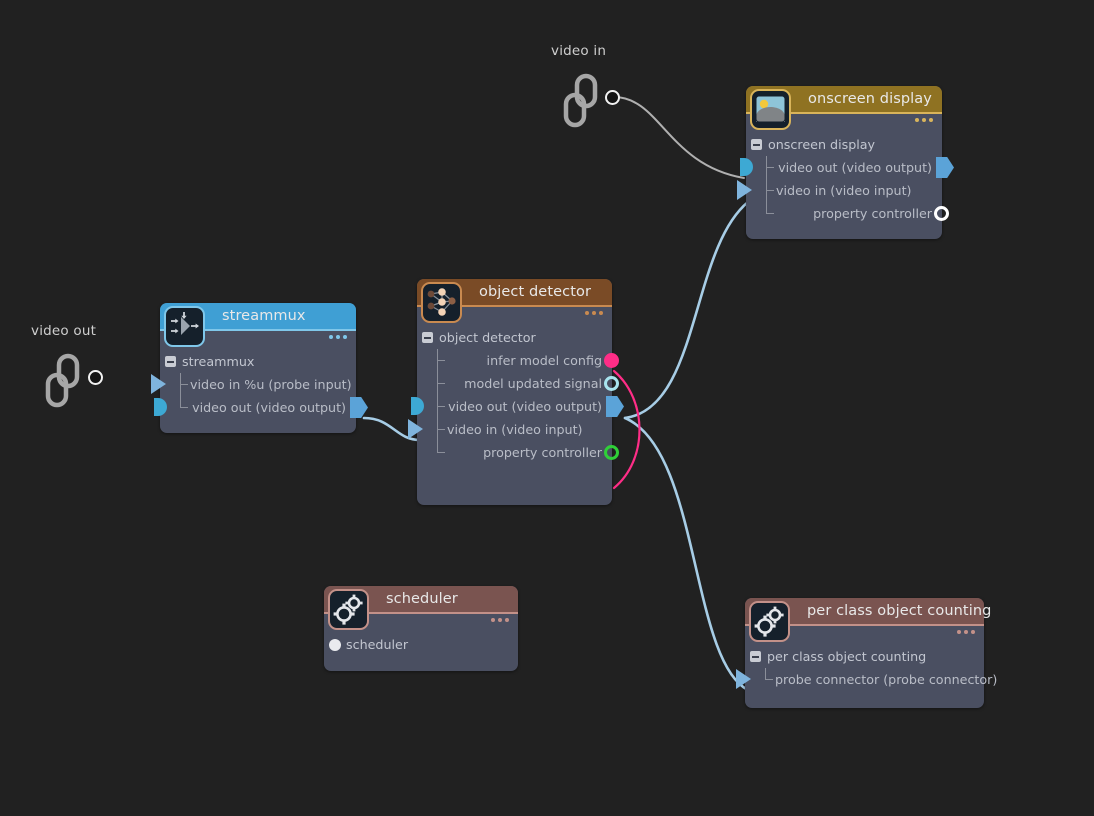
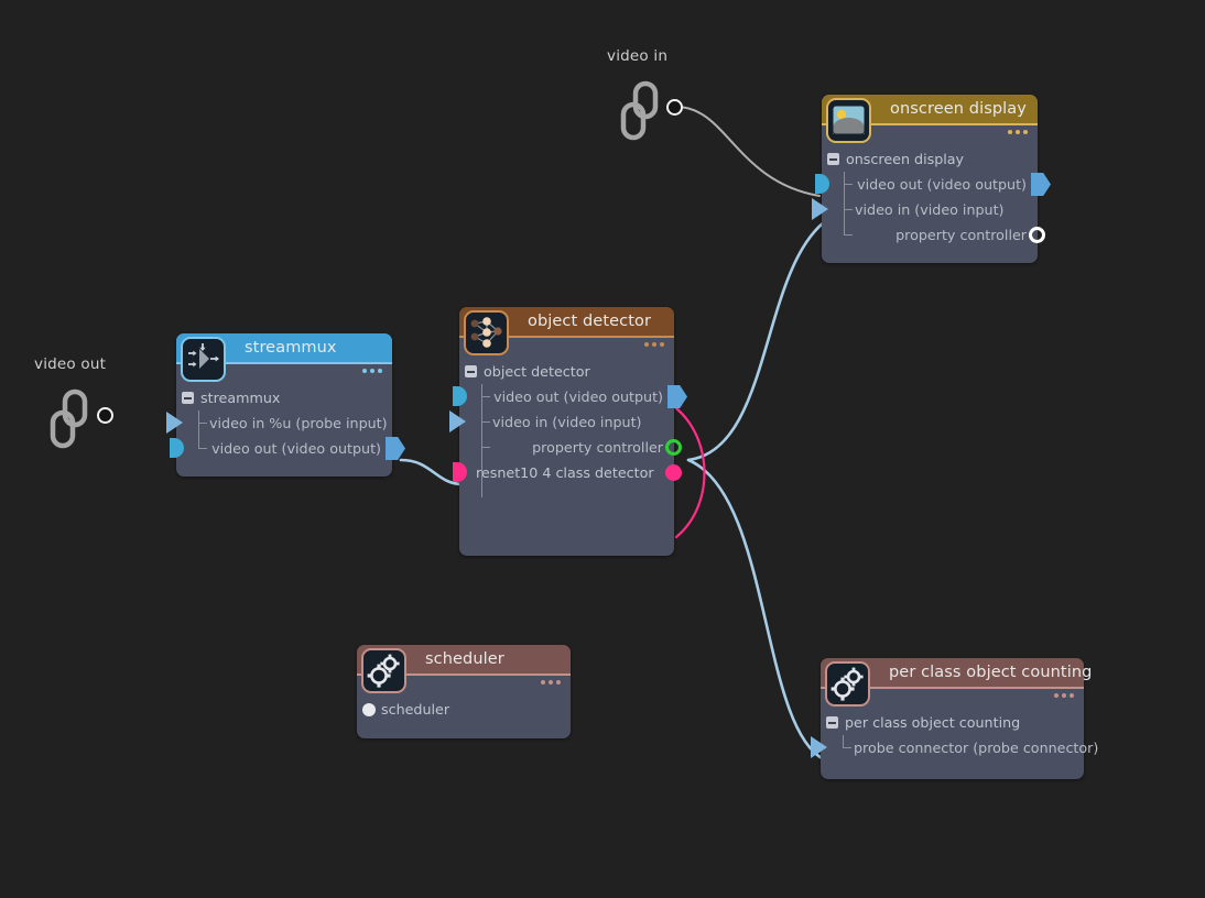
  video in
  video out
  onscreen display
  onscreen display
  video out (video output)
  video in (video input)
  property controller
  object detector
  object detector
- infer model config
- model updated signal
  video out (video output)
  video in (video input)
  property controller
+ resnet10 4 class detector
  streammux
  streammux
  video in %u (probe input)
  video out (video output)
  scheduler
  scheduler
  per class object counting
  per class object counting
  probe connector (probe connector)
